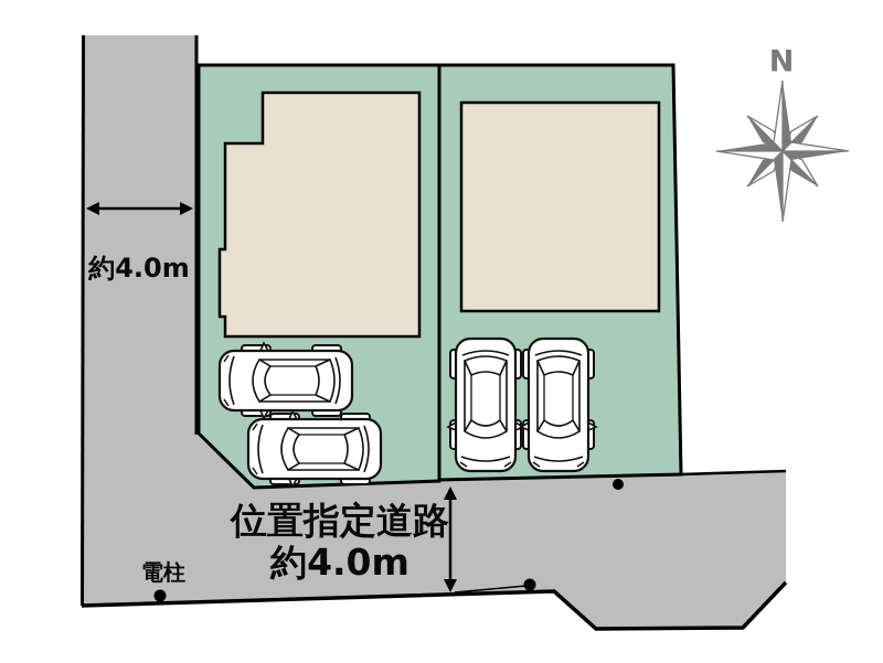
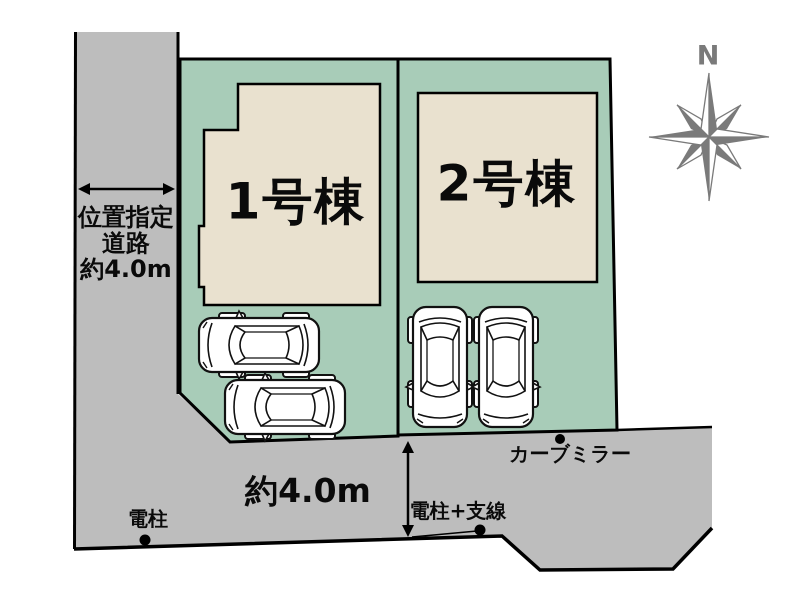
+ 1号棟
+ 2号棟
+ 位置指定
+ 道路
  約4.0m
- 位置指定道路
  約4.0m
  電柱
+ 電柱+支線
+ カーブミラー
  N
